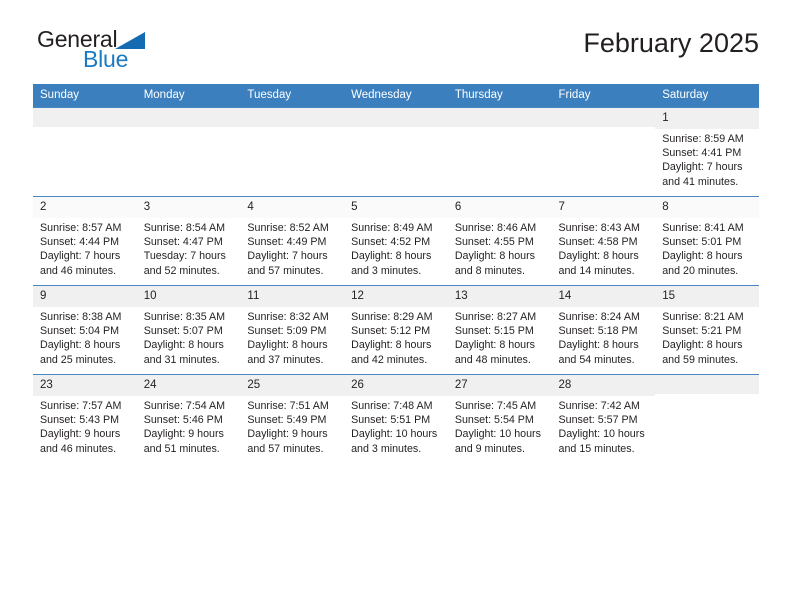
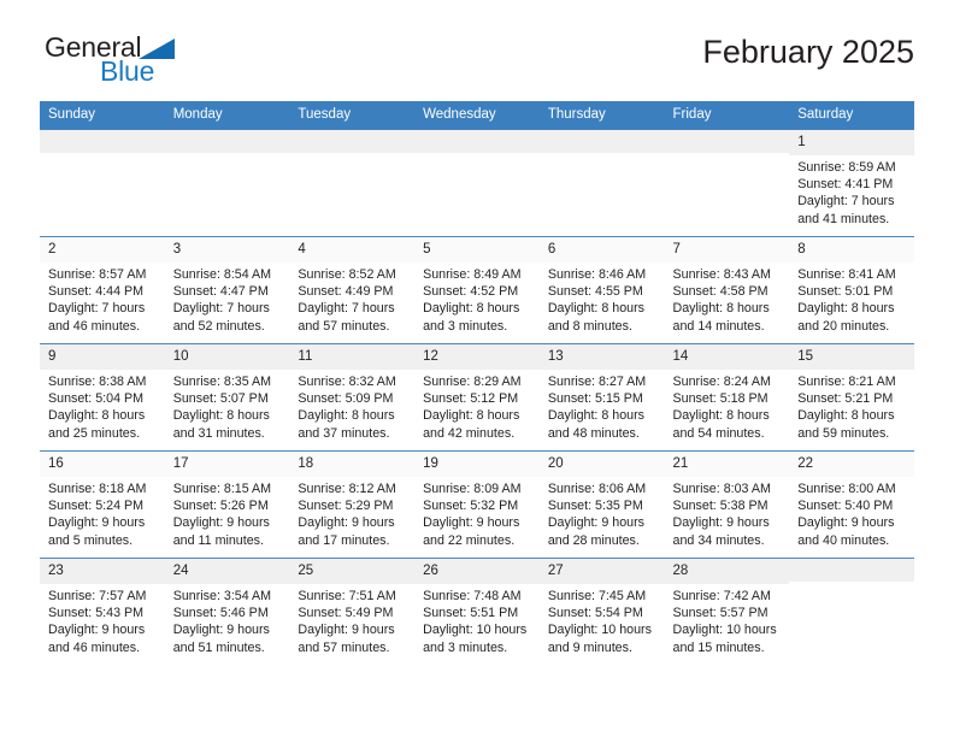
  General
  Blue
  February 2025
  Sunday	Monday	Tuesday	Wednesday	Thursday	Friday	Saturday
  						1Sunrise: 8:59 AMSunset: 4:41 PMDaylight: 7 hours and 41 minutes.
- 2Sunrise: 8:57 AMSunset: 4:44 PMDaylight: 7 hours and 46 minutes.	3Sunrise: 8:54 AMSunset: 4:47 PMTuesday: 7 hours and 52 minutes.	4Sunrise: 8:52 AMSunset: 4:49 PMDaylight: 7 hours and 57 minutes.	5Sunrise: 8:49 AMSunset: 4:52 PMDaylight: 8 hours and 3 minutes.	6Sunrise: 8:46 AMSunset: 4:55 PMDaylight: 8 hours and 8 minutes.	7Sunrise: 8:43 AMSunset: 4:58 PMDaylight: 8 hours and 14 minutes.	8Sunrise: 8:41 AMSunset: 5:01 PMDaylight: 8 hours and 20 minutes.
+ 2Sunrise: 8:57 AMSunset: 4:44 PMDaylight: 7 hours and 46 minutes.	3Sunrise: 8:54 AMSunset: 4:47 PMDaylight: 7 hours and 52 minutes.	4Sunrise: 8:52 AMSunset: 4:49 PMDaylight: 7 hours and 57 minutes.	5Sunrise: 8:49 AMSunset: 4:52 PMDaylight: 8 hours and 3 minutes.	6Sunrise: 8:46 AMSunset: 4:55 PMDaylight: 8 hours and 8 minutes.	7Sunrise: 8:43 AMSunset: 4:58 PMDaylight: 8 hours and 14 minutes.	8Sunrise: 8:41 AMSunset: 5:01 PMDaylight: 8 hours and 20 minutes.
  9Sunrise: 8:38 AMSunset: 5:04 PMDaylight: 8 hours and 25 minutes.	10Sunrise: 8:35 AMSunset: 5:07 PMDaylight: 8 hours and 31 minutes.	11Sunrise: 8:32 AMSunset: 5:09 PMDaylight: 8 hours and 37 minutes.	12Sunrise: 8:29 AMSunset: 5:12 PMDaylight: 8 hours and 42 minutes.	13Sunrise: 8:27 AMSunset: 5:15 PMDaylight: 8 hours and 48 minutes.	14Sunrise: 8:24 AMSunset: 5:18 PMDaylight: 8 hours and 54 minutes.	15Sunrise: 8:21 AMSunset: 5:21 PMDaylight: 8 hours and 59 minutes.
+ 16Sunrise: 8:18 AMSunset: 5:24 PMDaylight: 9 hours and 5 minutes.	17Sunrise: 8:15 AMSunset: 5:26 PMDaylight: 9 hours and 11 minutes.	18Sunrise: 8:12 AMSunset: 5:29 PMDaylight: 9 hours and 17 minutes.	19Sunrise: 8:09 AMSunset: 5:32 PMDaylight: 9 hours and 22 minutes.	20Sunrise: 8:06 AMSunset: 5:35 PMDaylight: 9 hours and 28 minutes.	21Sunrise: 8:03 AMSunset: 5:38 PMDaylight: 9 hours and 34 minutes.	22Sunrise: 8:00 AMSunset: 5:40 PMDaylight: 9 hours and 40 minutes.
- 23Sunrise: 7:57 AMSunset: 5:43 PMDaylight: 9 hours and 46 minutes.	24Sunrise: 7:54 AMSunset: 5:46 PMDaylight: 9 hours and 51 minutes.	25Sunrise: 7:51 AMSunset: 5:49 PMDaylight: 9 hours and 57 minutes.	26Sunrise: 7:48 AMSunset: 5:51 PMDaylight: 10 hours and 3 minutes.	27Sunrise: 7:45 AMSunset: 5:54 PMDaylight: 10 hours and 9 minutes.	28Sunrise: 7:42 AMSunset: 5:57 PMDaylight: 10 hours and 15 minutes.
+ 23Sunrise: 7:57 AMSunset: 5:43 PMDaylight: 9 hours and 46 minutes.	24Sunrise: 3:54 AMSunset: 5:46 PMDaylight: 9 hours and 51 minutes.	25Sunrise: 7:51 AMSunset: 5:49 PMDaylight: 9 hours and 57 minutes.	26Sunrise: 7:48 AMSunset: 5:51 PMDaylight: 10 hours and 3 minutes.	27Sunrise: 7:45 AMSunset: 5:54 PMDaylight: 10 hours and 9 minutes.	28Sunrise: 7:42 AMSunset: 5:57 PMDaylight: 10 hours and 15 minutes.
